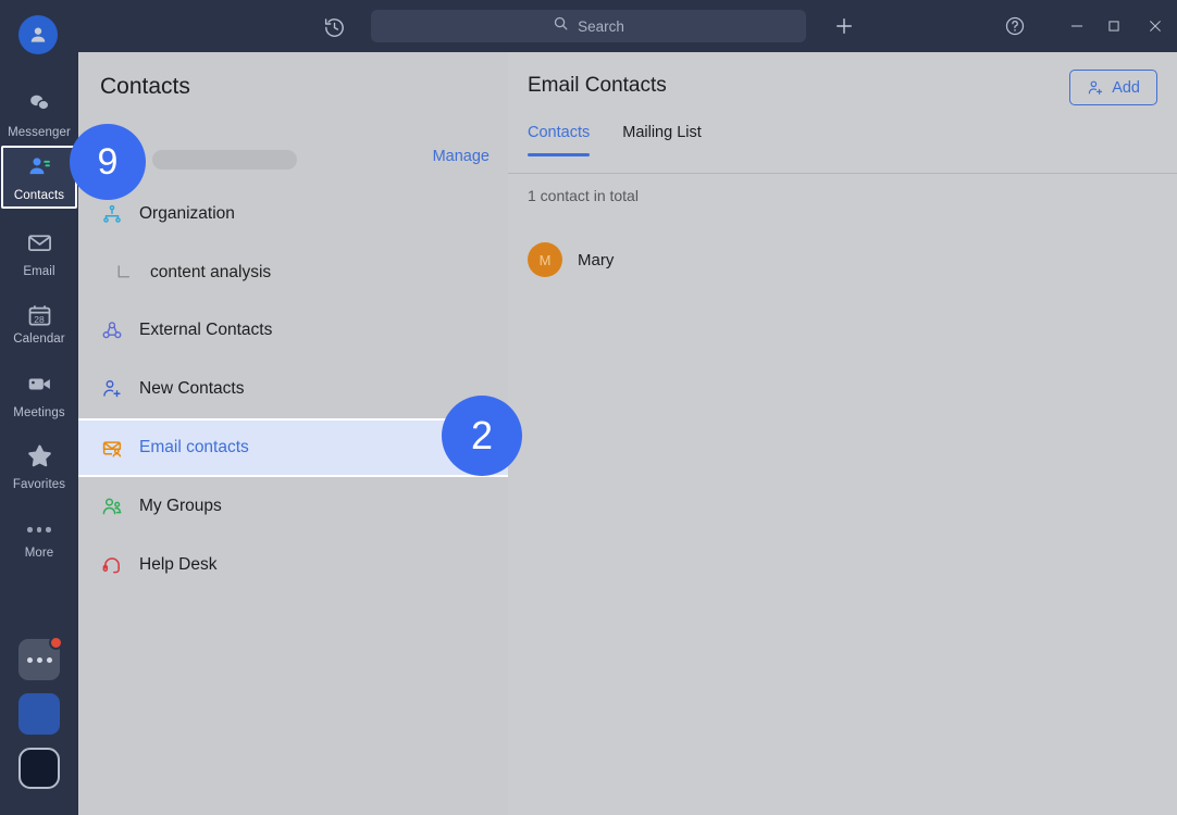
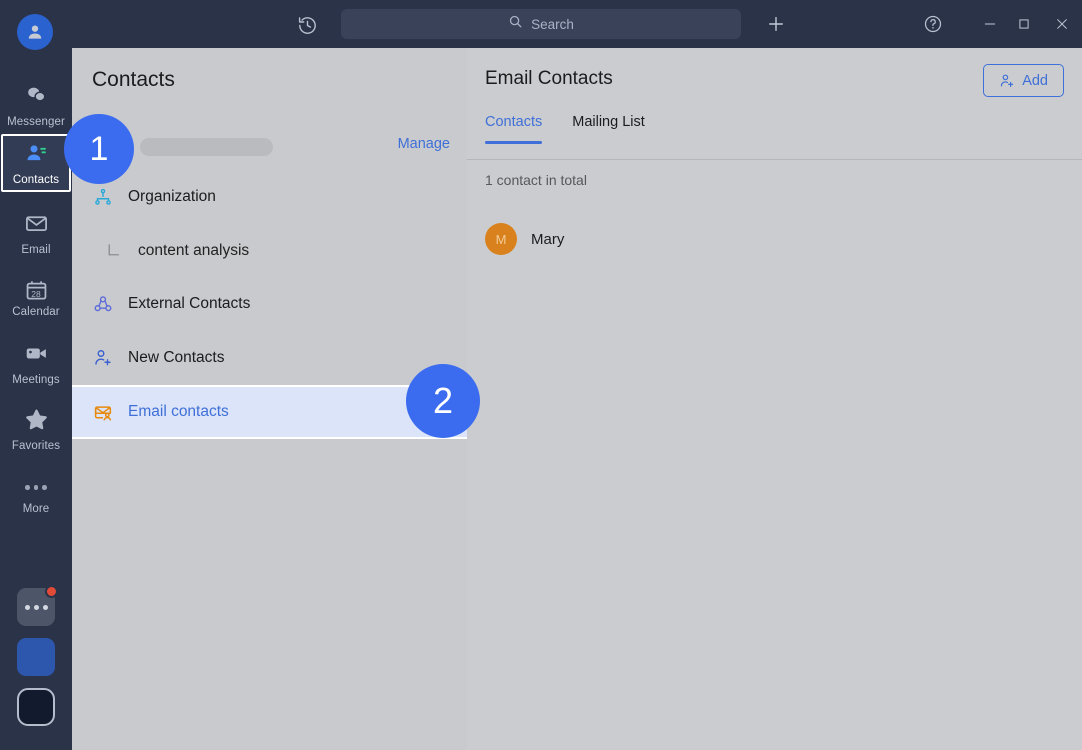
  Search
  Messenger
  Contacts
  Email
  28
  Calendar
  Meetings
  Favorites
  More
  Contacts
  Manage
  Organization
  content analysis
  External Contacts
  New Contacts
  Email contacts
- My Groups
- Help Desk
  Email Contacts
  Add
  Contacts
  Mailing List
  1 contact in total
  M
  Mary
- 9
+ 1
  2
